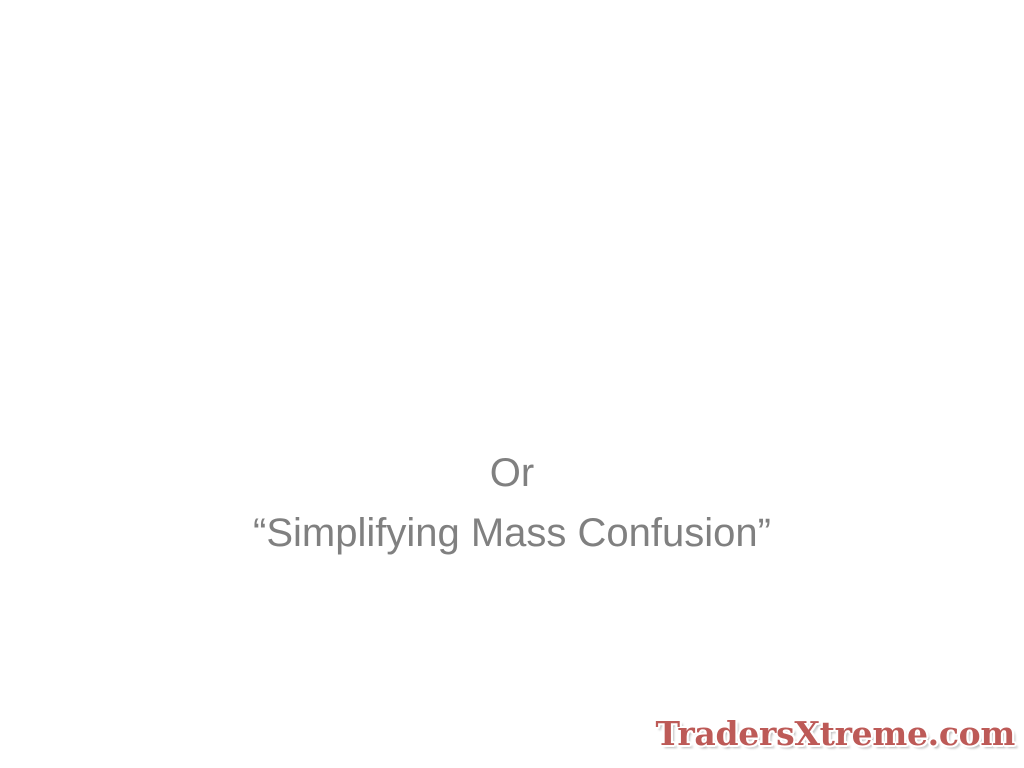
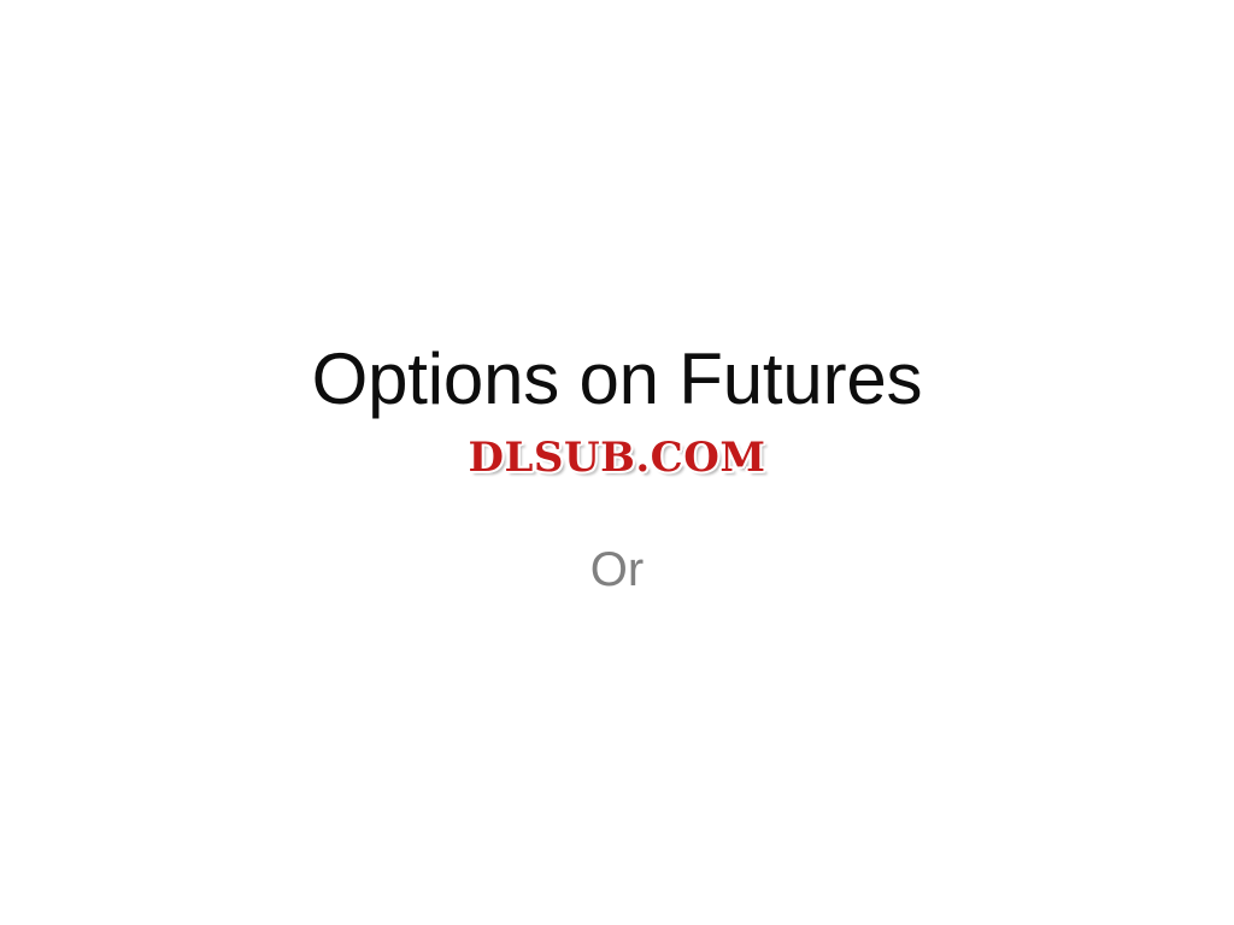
+ Options on Futures
+ DLSUB.COM
  Or
- “Simplifying Mass Confusion”
- TradersXtreme.com
